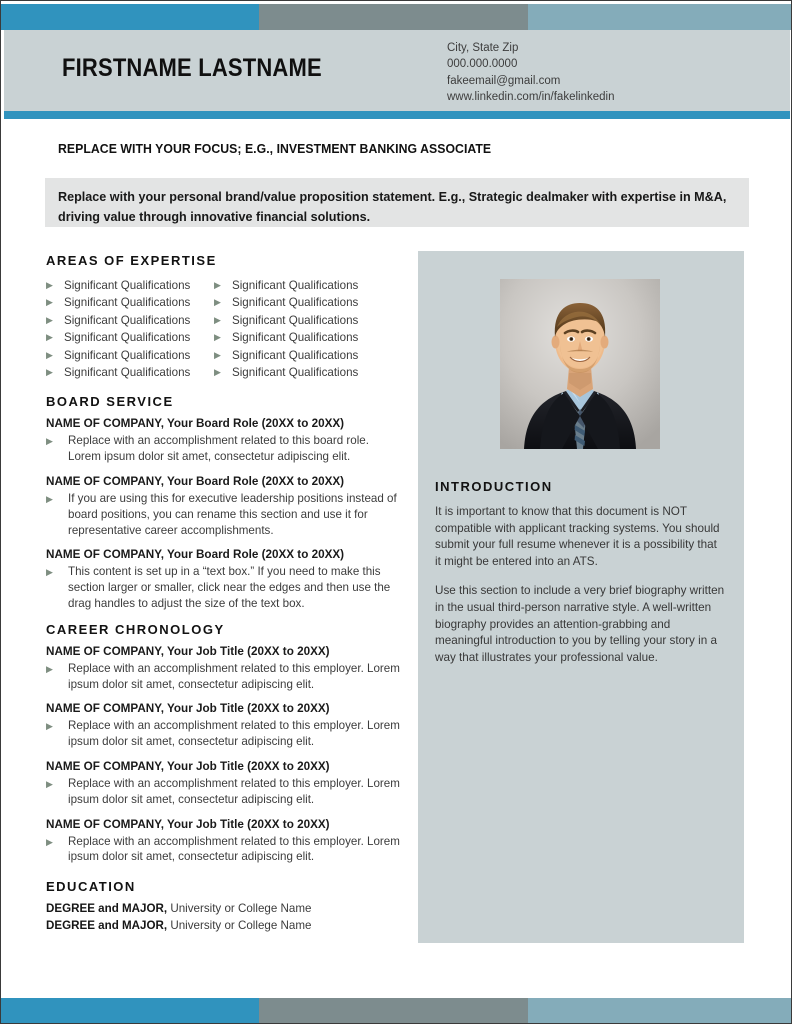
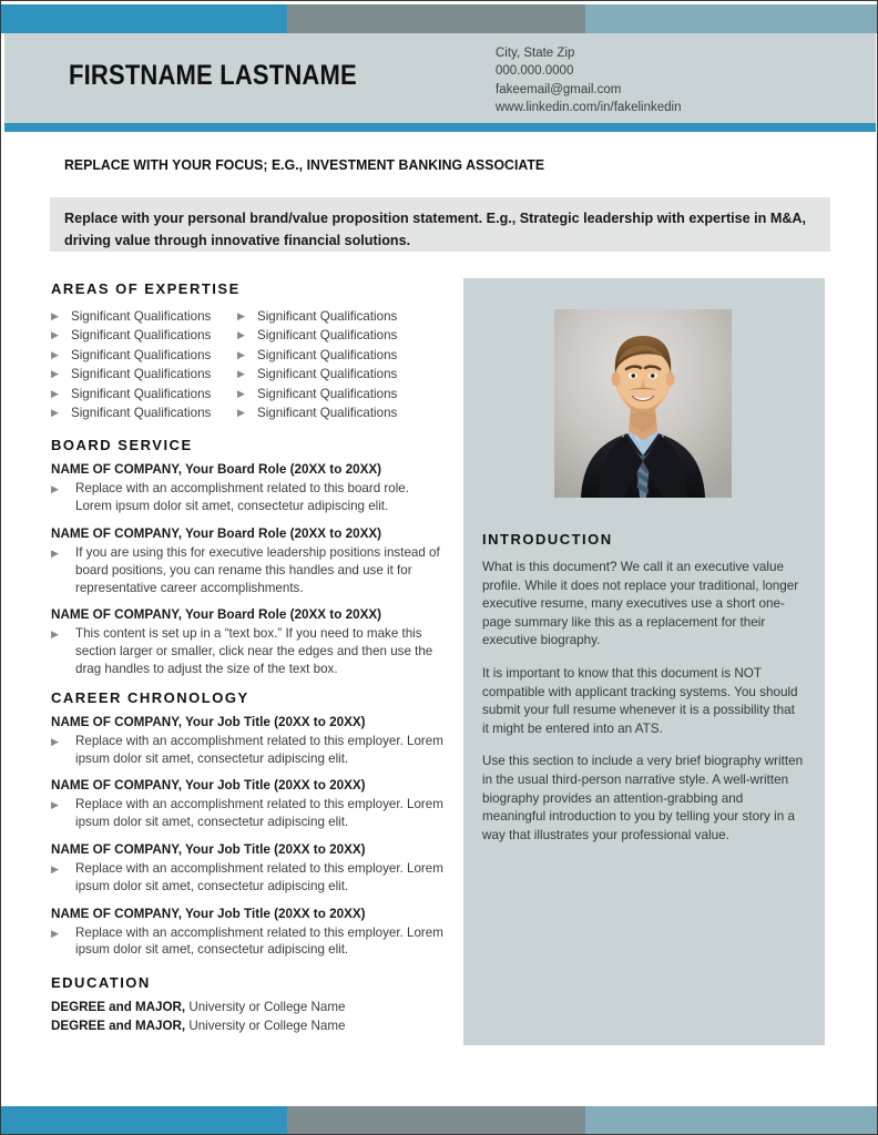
  FIRSTNAME LASTNAME
  City, State Zip
  000.000.0000
  fakeemail@gmail.com
  www.linkedin.com/in/fakelinkedin
  REPLACE WITH YOUR FOCUS; E.G., INVESTMENT BANKING ASSOCIATE
- Replace with your personal brand/value proposition statement. E.g., Strategic dealmaker with expertise in M&A, driving value through innovative financial solutions.
+ Replace with your personal brand/value proposition statement. E.g., Strategic leadership with expertise in M&A, driving value through innovative financial solutions.
  AREAS OF EXPERTISE
  ▶
  Significant Qualifications
  ▶
  Significant Qualifications
  ▶
  Significant Qualifications
  ▶
  Significant Qualifications
  ▶
  Significant Qualifications
  ▶
  Significant Qualifications
  ▶
  Significant Qualifications
  ▶
  Significant Qualifications
  ▶
  Significant Qualifications
  ▶
  Significant Qualifications
  ▶
  Significant Qualifications
  ▶
  Significant Qualifications
  BOARD SERVICE
  NAME OF COMPANY, Your Board Role (20XX to 20XX)
  ▶
  Replace with an accomplishment related to this board role. Lorem ipsum dolor sit amet, consectetur adipiscing elit.
  NAME OF COMPANY, Your Board Role (20XX to 20XX)
  ▶
- If you are using this for executive leadership positions instead of board positions, you can rename this section and use it for representative career accomplishments.
+ If you are using this for executive leadership positions instead of board positions, you can rename this handles and use it for representative career accomplishments.
  NAME OF COMPANY, Your Board Role (20XX to 20XX)
  ▶
  This content is set up in a “text box.” If you need to make this section larger or smaller, click near the edges and then use the drag handles to adjust the size of the text box.
  CAREER CHRONOLOGY
  NAME OF COMPANY, Your Job Title (20XX to 20XX)
  ▶
  Replace with an accomplishment related to this employer. Lorem ipsum dolor sit amet, consectetur adipiscing elit.
  NAME OF COMPANY, Your Job Title (20XX to 20XX)
  ▶
  Replace with an accomplishment related to this employer. Lorem ipsum dolor sit amet, consectetur adipiscing elit.
  NAME OF COMPANY, Your Job Title (20XX to 20XX)
  ▶
  Replace with an accomplishment related to this employer. Lorem ipsum dolor sit amet, consectetur adipiscing elit.
  NAME OF COMPANY, Your Job Title (20XX to 20XX)
  ▶
  Replace with an accomplishment related to this employer. Lorem ipsum dolor sit amet, consectetur adipiscing elit.
  EDUCATION
  DEGREE and MAJOR, University or College Name
  DEGREE and MAJOR, University or College Name
  INTRODUCTION
+ What is this document? We call it an executive value profile. While it does not replace your traditional, longer executive resume, many executives use a short one-page summary like this as a replacement for their executive biography.
  It is important to know that this document is NOT compatible with applicant tracking systems. You should submit your full resume whenever it is a possibility that it might be entered into an ATS.
  Use this section to include a very brief biography written in the usual third-person narrative style. A well-written biography provides an attention-grabbing and meaningful introduction to you by telling your story in a way that illustrates your professional value.
